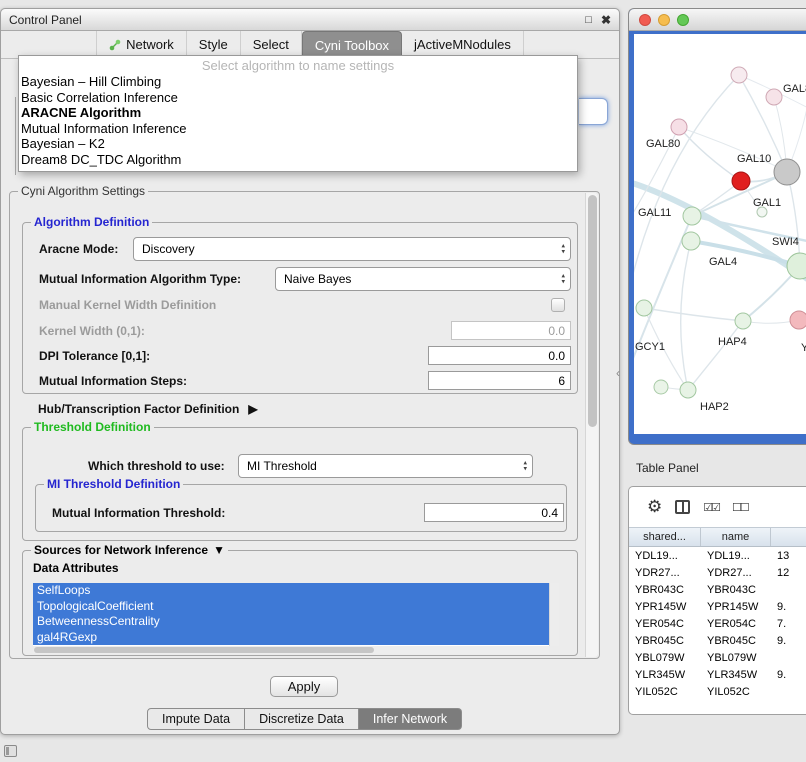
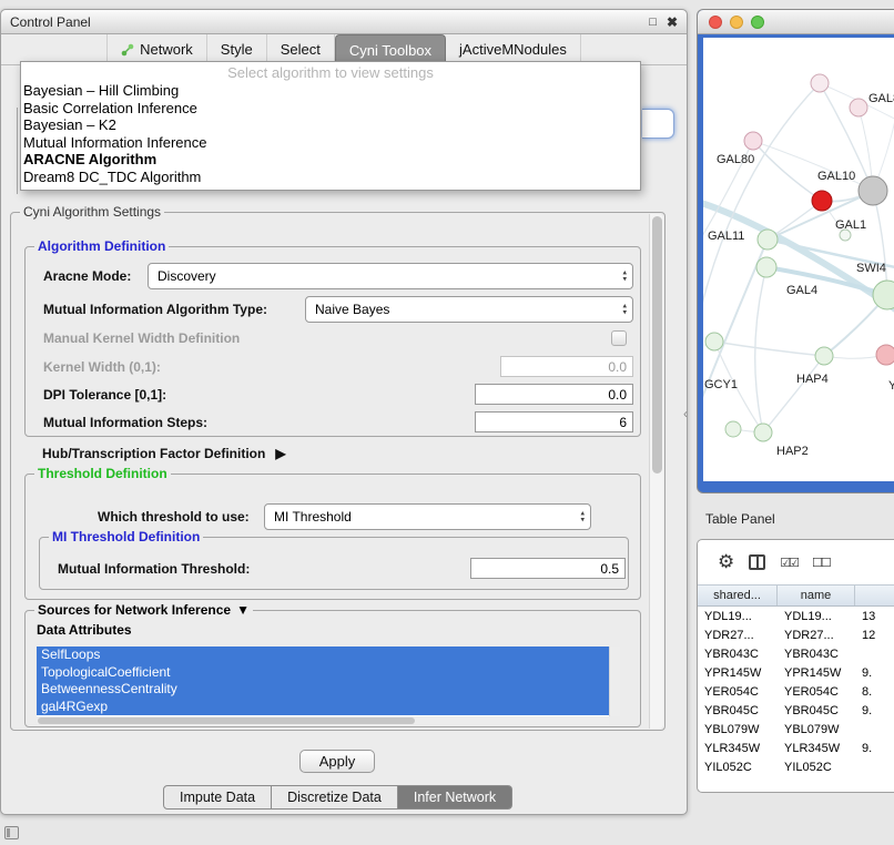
  Control Panel
  □
  ✖
  Network
  Style
  Select
  Cyni Toolbox
  jActiveMNodules
  Cyni Algorithm Settings
  Algorithm Definition
  Aracne Mode:
  Discovery
  Mutual Information Algorithm Type:
  Naive Bayes
  Manual Kernel Width Definition
  Kernel Width (0,1):
  0.0
  DPI Tolerance [0,1]:
  0.0
  Mutual Information Steps:
  6
  Hub/Transcription Factor Definition
  ▶
  Threshold Definition
  Which threshold to use:
  MI Threshold
  MI Threshold Definition
  Mutual Information Threshold:
- 0.4
+ 0.5
  Sources for Network Inference
  ▼
  Data Attributes
  SelfLoops
  TopologicalCoefficient
  BetweennessCentrality
  gal4RGexp
  Apply
  Impute Data
  Discretize Data
  Infer Network
- Select algorithm to name settings
+ Select algorithm to view settings
  Bayesian – Hill Climbing
  Basic Correlation Inference
- ARACNE Algorithm
+ Bayesian – K2
  Mutual Information Inference
- Bayesian – K2
+ ARACNE Algorithm
  Dream8 DC_TDC Algorithm
  GAL80
  GAL
  GAL10
  GAL11
  GAL1
  SWI4
  GAL4
  GCY1
  HAP4
  HAP2
  Y
  ‹
  Table Panel
  ⚙
  ☑☑
  ☐☐
  shared...
  name
  YDL19...
  YDL19...
  13
  YDR27...
  YDR27...
  12
  YBR043C
  YBR043C
  YPR145W
  YPR145W
  9.
  YER054C
  YER054C
- 7.
+ 8.
  YBR045C
  YBR045C
  9.
  YBL079W
  YBL079W
  YLR345W
  YLR345W
  9.
  YIL052C
  YIL052C
